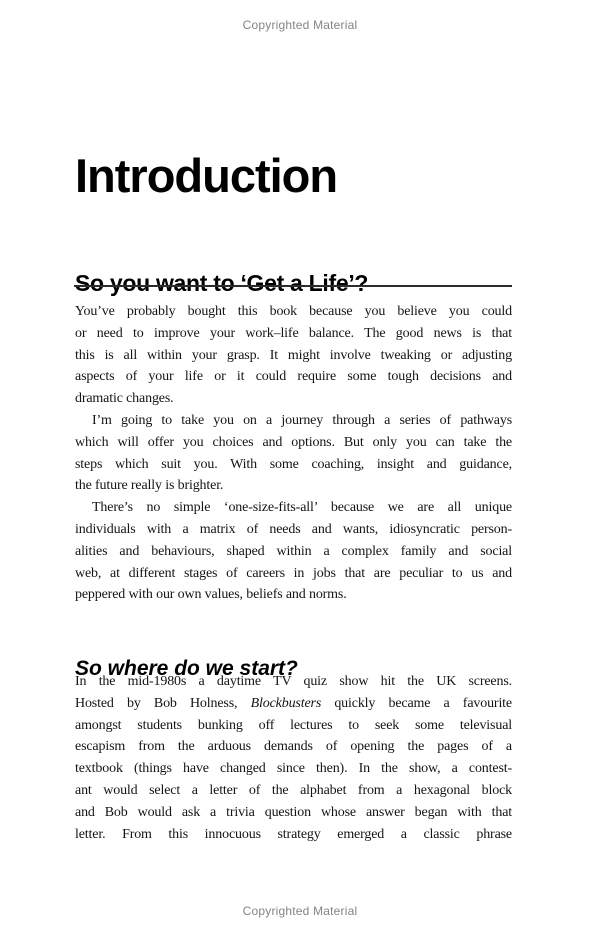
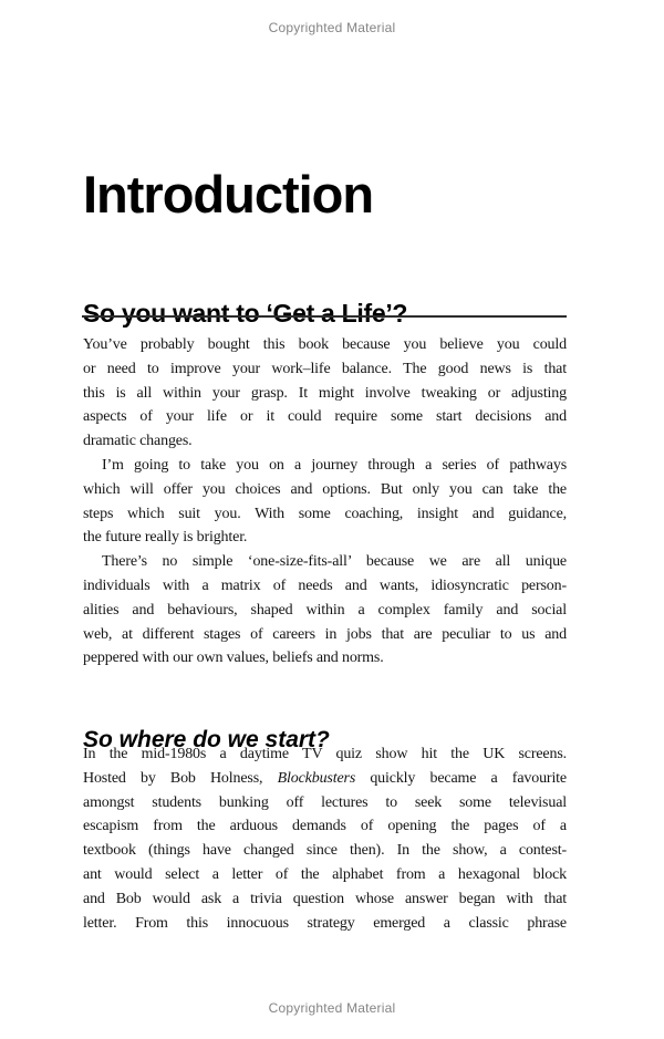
  Copyrighted Material
  Introduction
  So you want to ‘Get a Life’?
  You’ve probably bought this book because you believe you could
  or need to improve your work–life balance. The good news is that
  this is all within your grasp. It might involve tweaking or adjusting
- aspects of your life or it could require some tough decisions and
+ aspects of your life or it could require some start decisions and
  dramatic changes.
  I’m going to take you on a journey through a series of pathways
  which will offer you choices and options. But only you can take the
  steps which suit you. With some coaching, insight and guidance,
  the future really is brighter.
  There’s no simple ‘one-size-fits-all’ because we are all unique
  individuals with a matrix of needs and wants, idiosyncratic person-
  alities and behaviours, shaped within a complex family and social
  web, at different stages of careers in jobs that are peculiar to us and
  peppered with our own values, beliefs and norms.
  So where do we start?
  In the mid-1980s a daytime TV quiz show hit the UK screens.
  Hosted by Bob Holness, Blockbusters quickly became a favourite
  amongst students bunking off lectures to seek some televisual
  escapism from the arduous demands of opening the pages of a
  textbook (things have changed since then). In the show, a contest-
  ant would select a letter of the alphabet from a hexagonal block
  and Bob would ask a trivia question whose answer began with that
  letter. From this innocuous strategy emerged a classic phrase
  Copyrighted Material
